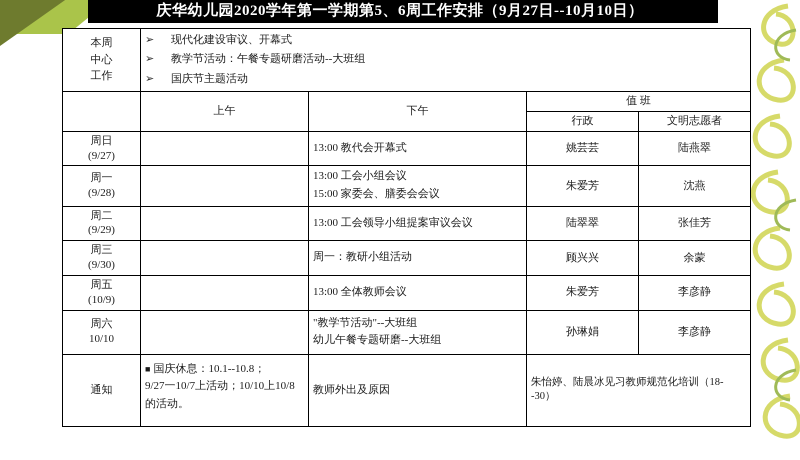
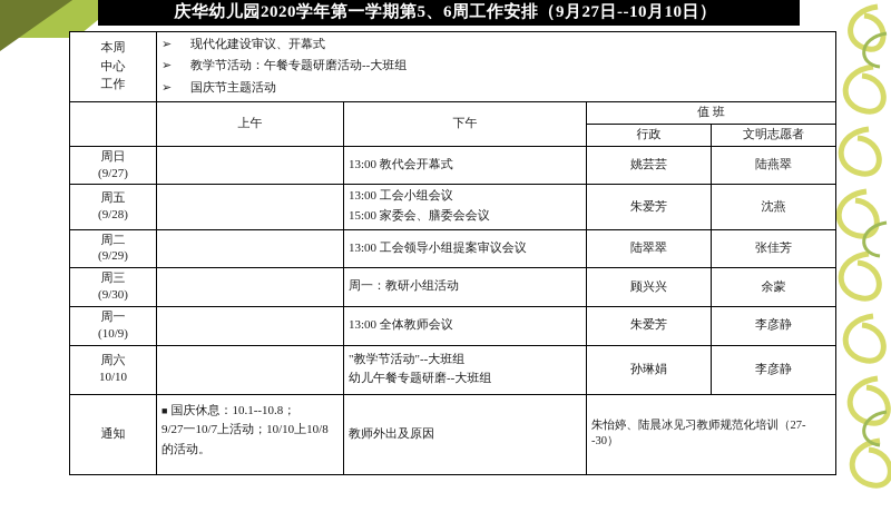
  庆华幼儿园2020学年第一学期第5、6周工作安排（9月27日--10月10日）
  本周 中心 工作	➢ 现代化建设审议、开幕式 ➢ 教学节活动：午餐专题研磨活动--大班组 ➢ 国庆节主题活动
  	上午	下午	值 班
  行政	文明志愿者
  周日 (9/27)		13:00 教代会开幕式	姚芸芸	陆燕翠
- 周一 (9/28)		13:00 工会小组会议 15:00 家委会、膳委会会议	朱爱芳	沈燕
+ 周五 (9/28)		13:00 工会小组会议 15:00 家委会、膳委会会议	朱爱芳	沈燕
  周二 (9/29)		13:00 工会领导小组提案审议会议	陆翠翠	张佳芳
  周三 (9/30)		周一：教研小组活动	顾兴兴	余蒙
- 周五 (10/9)		13:00 全体教师会议	朱爱芳	李彦静
+ 周一 (10/9)		13:00 全体教师会议	朱爱芳	李彦静
  周六 10/10		"教学节活动"--大班组 幼儿午餐专题研磨--大班组	孙琳娟	李彦静
- 通知	■ 国庆休息：10.1--10.8； 9/27一10/7上活动；10/10上10/8的活动。	教师外出及原因	朱怡婷、陆晨冰见习教师规范化培训（18--30）
+ 通知	■ 国庆休息：10.1--10.8； 9/27一10/7上活动；10/10上10/8的活动。	教师外出及原因	朱怡婷、陆晨冰见习教师规范化培训（27--30）
